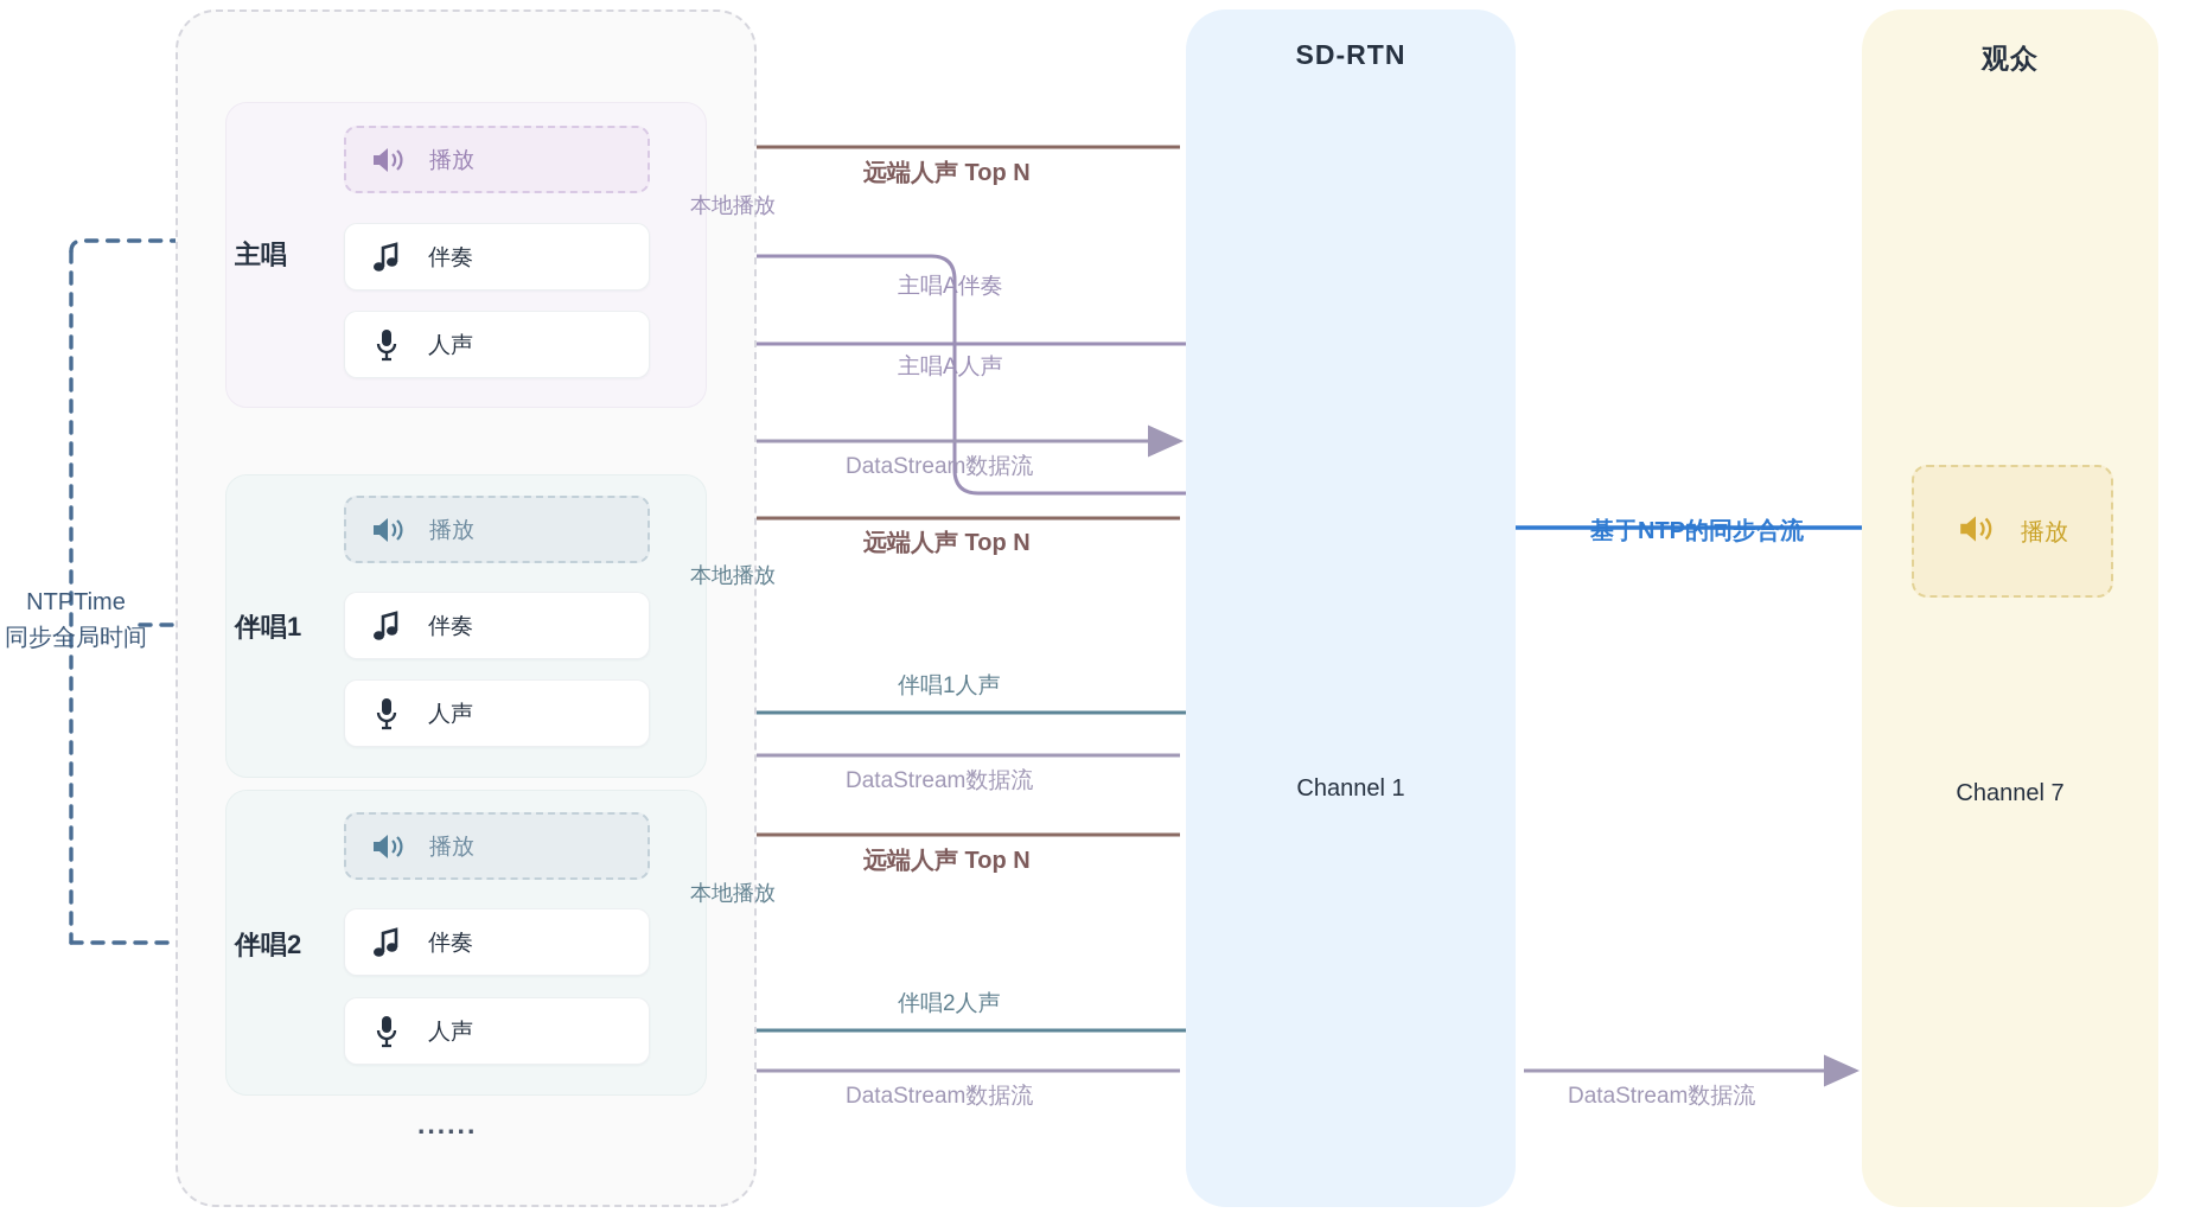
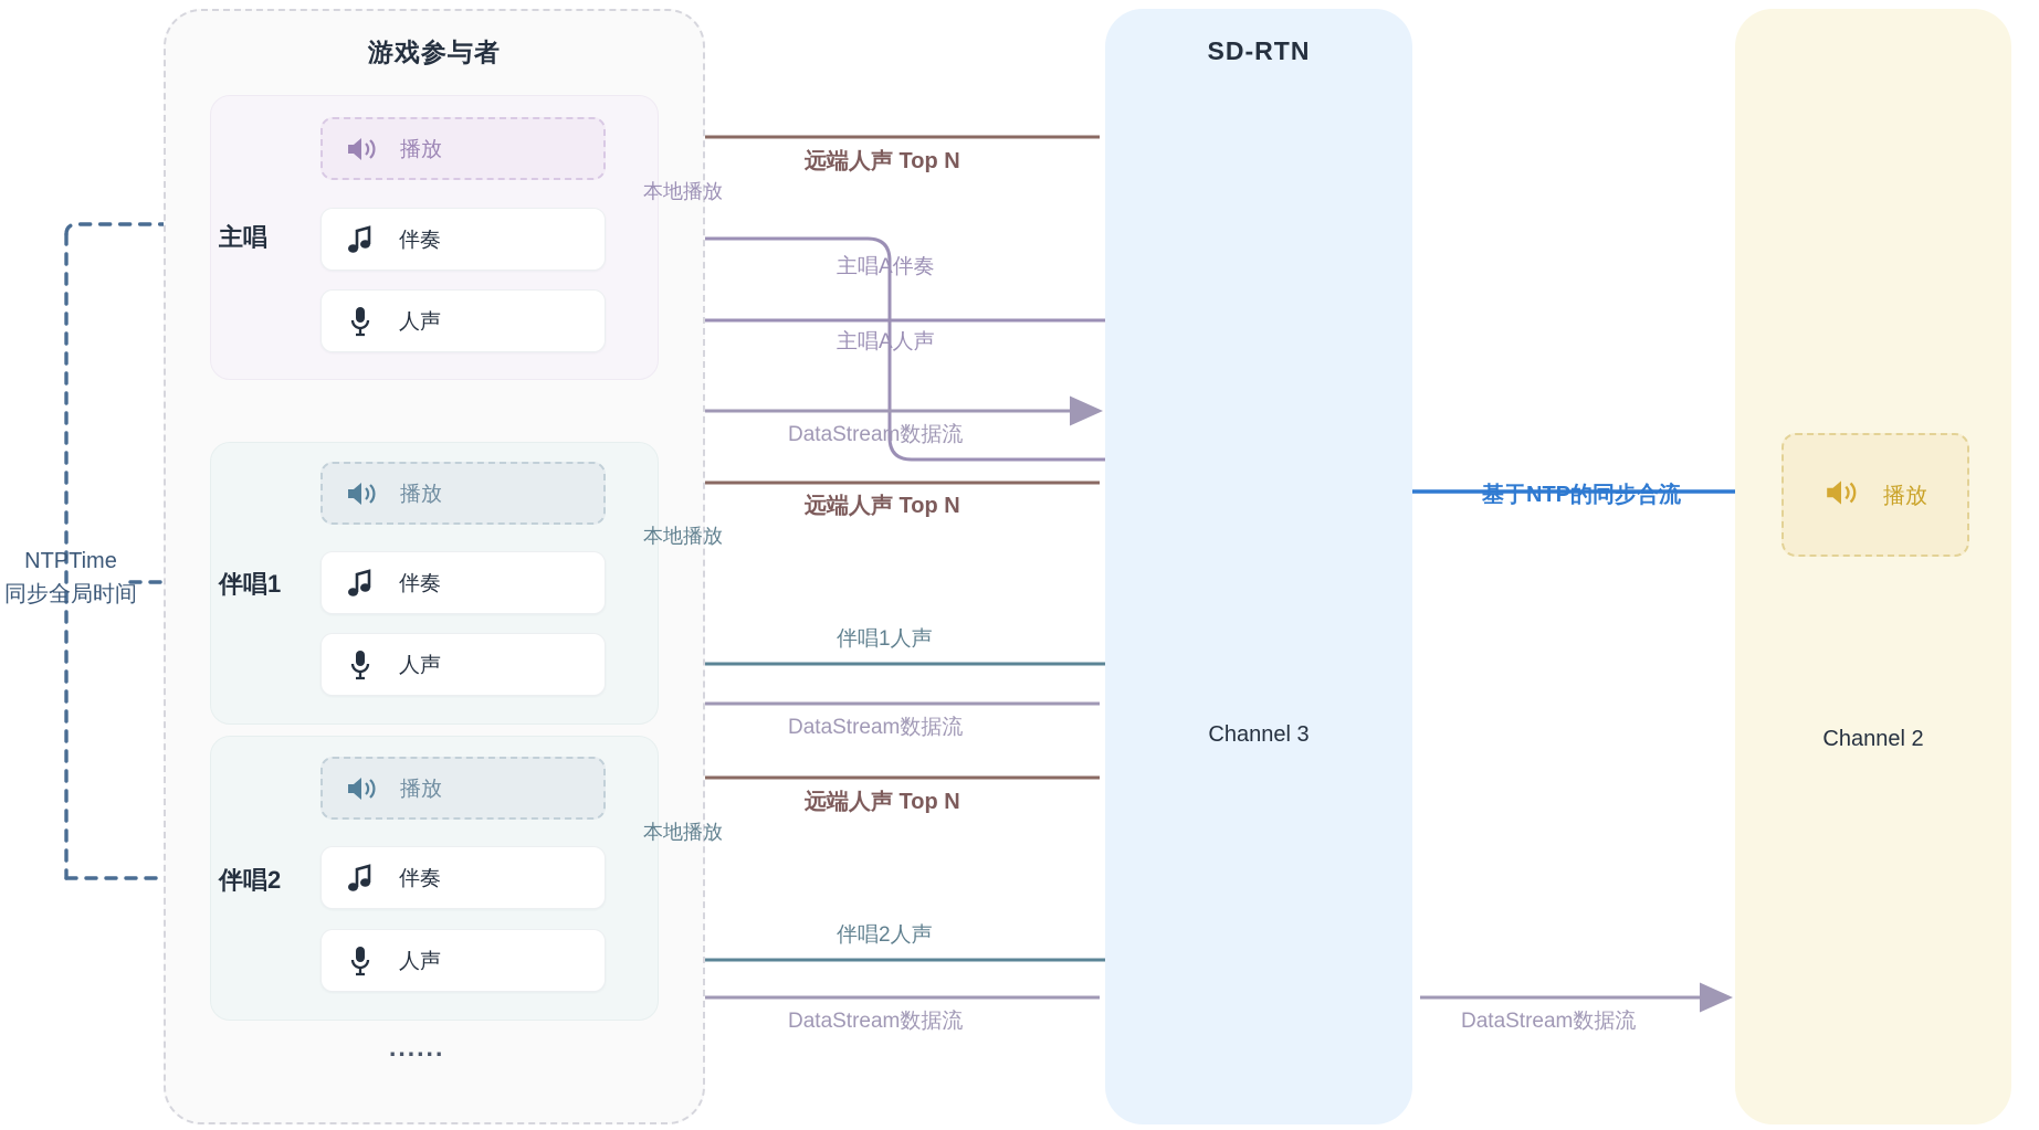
+ 游戏参与者
  主唱
  播放
  伴奏
  人声
  伴唱1
  播放
  伴奏
  人声
  伴唱2
  播放
  伴奏
  人声
  ......
  SD-RTN
- Channel 1
+ Channel 3
- 观众
  播放
- Channel 7
+ Channel 2
  NTPTime
  同步全局时间
  远端人声 Top N
  本地播放
  主唱A伴奏
  主唱A人声
  DataStream数据流
  远端人声 Top N
  本地播放
  伴唱1人声
  DataStream数据流
  远端人声 Top N
  本地播放
  伴唱2人声
  DataStream数据流
  基于NTP的同步合流
  DataStream数据流
